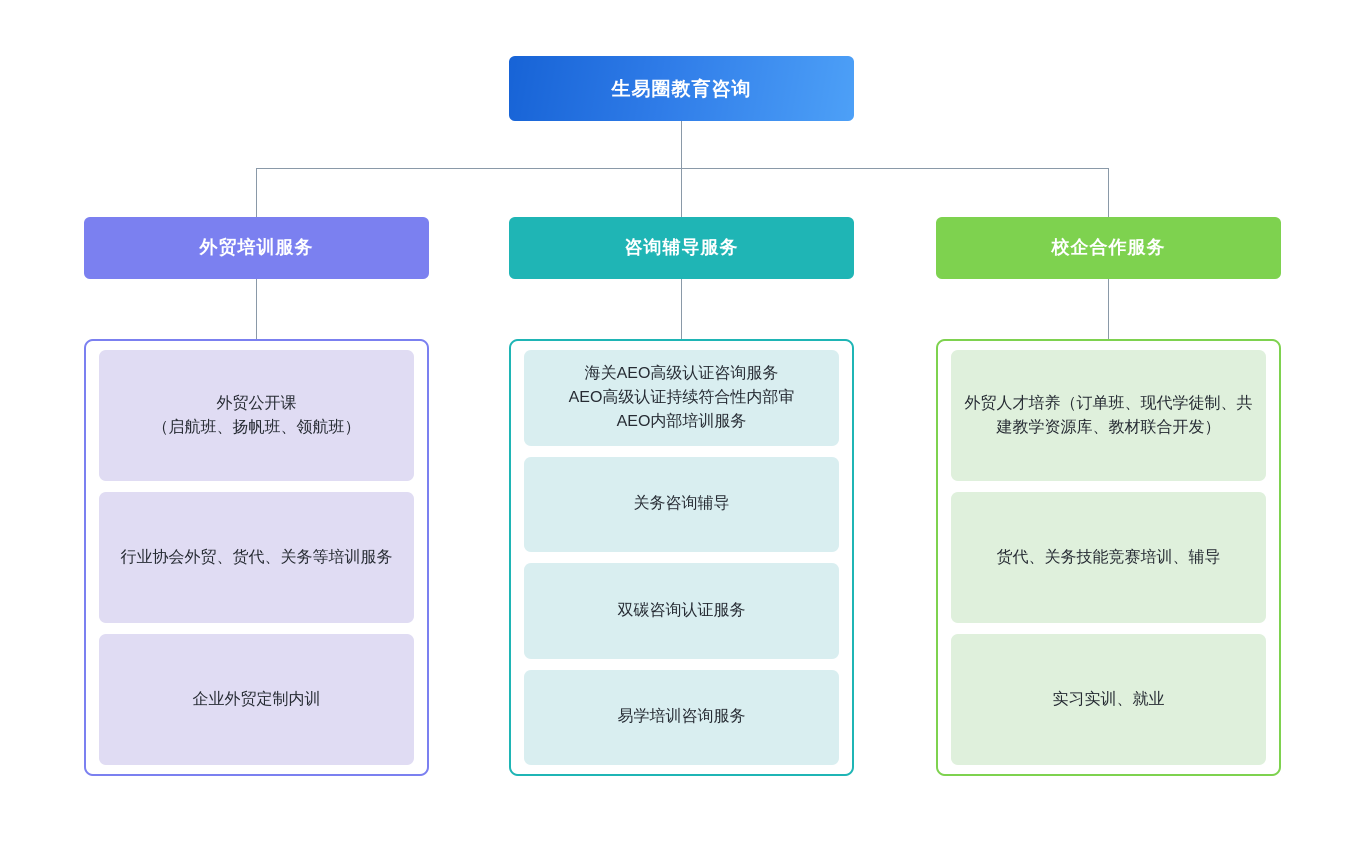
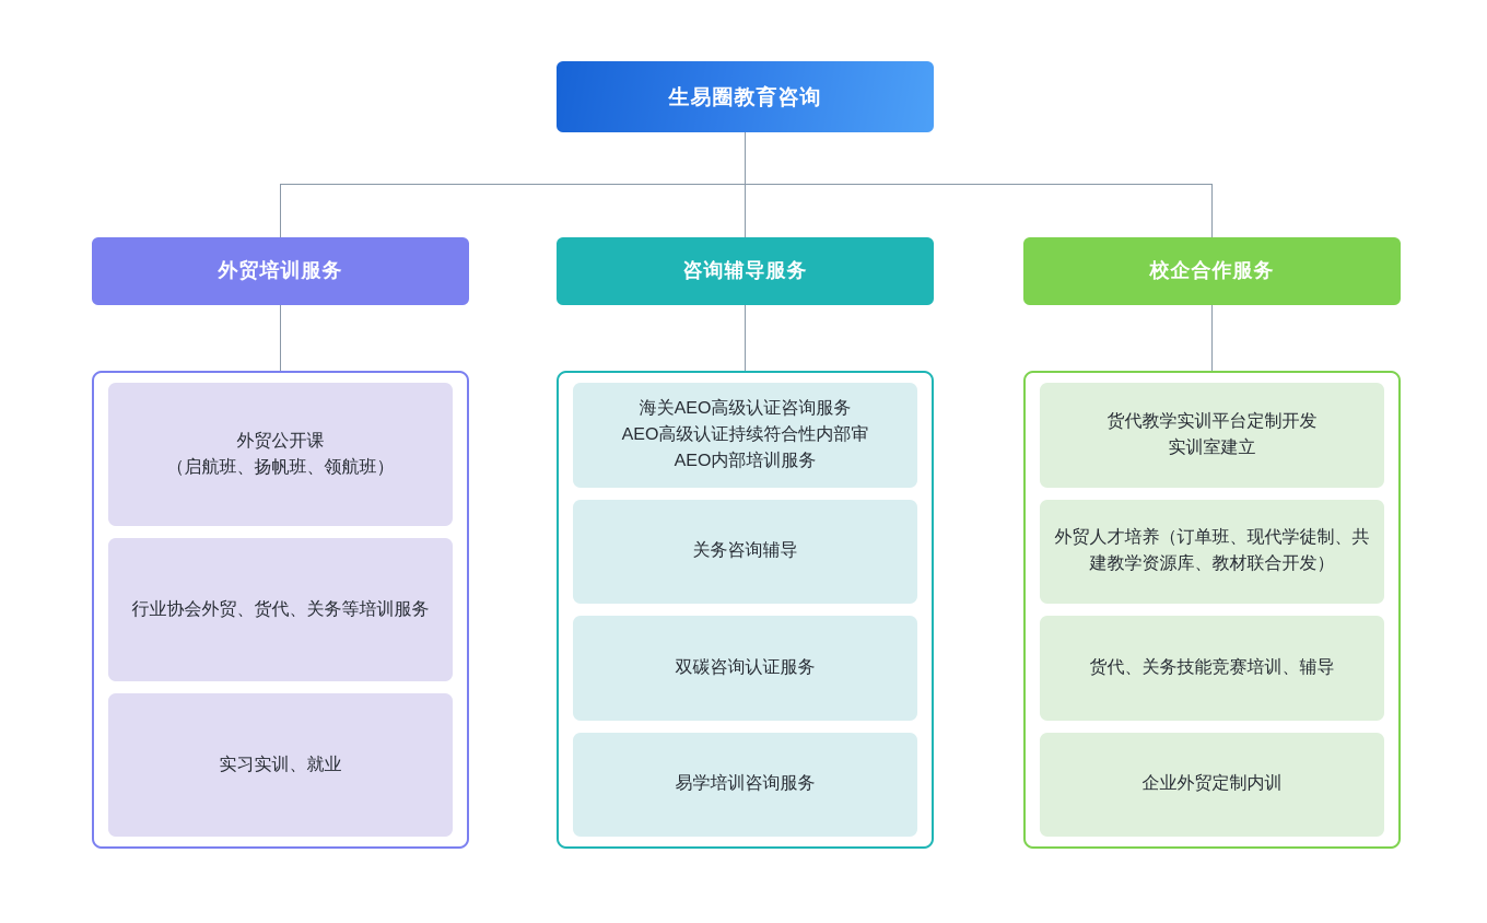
  生易圈教育咨询
  外贸培训服务
  外贸公开课
  （启航班、扬帆班、领航班）
  行业协会外贸、货代、关务等培训服务
- 企业外贸定制内训
+ 实习实训、就业
  咨询辅导服务
  海关AEO高级认证咨询服务
  AEO高级认证持续符合性内部审
  AEO内部培训服务
  关务咨询辅导
  双碳咨询认证服务
  易学培训咨询服务
  校企合作服务
+ 货代教学实训平台定制开发
+ 实训室建立
  外贸人才培养（订单班、现代学徒制、共建教学资源库、教材联合开发）
  货代、关务技能竞赛培训、辅导
- 实习实训、就业
+ 企业外贸定制内训
